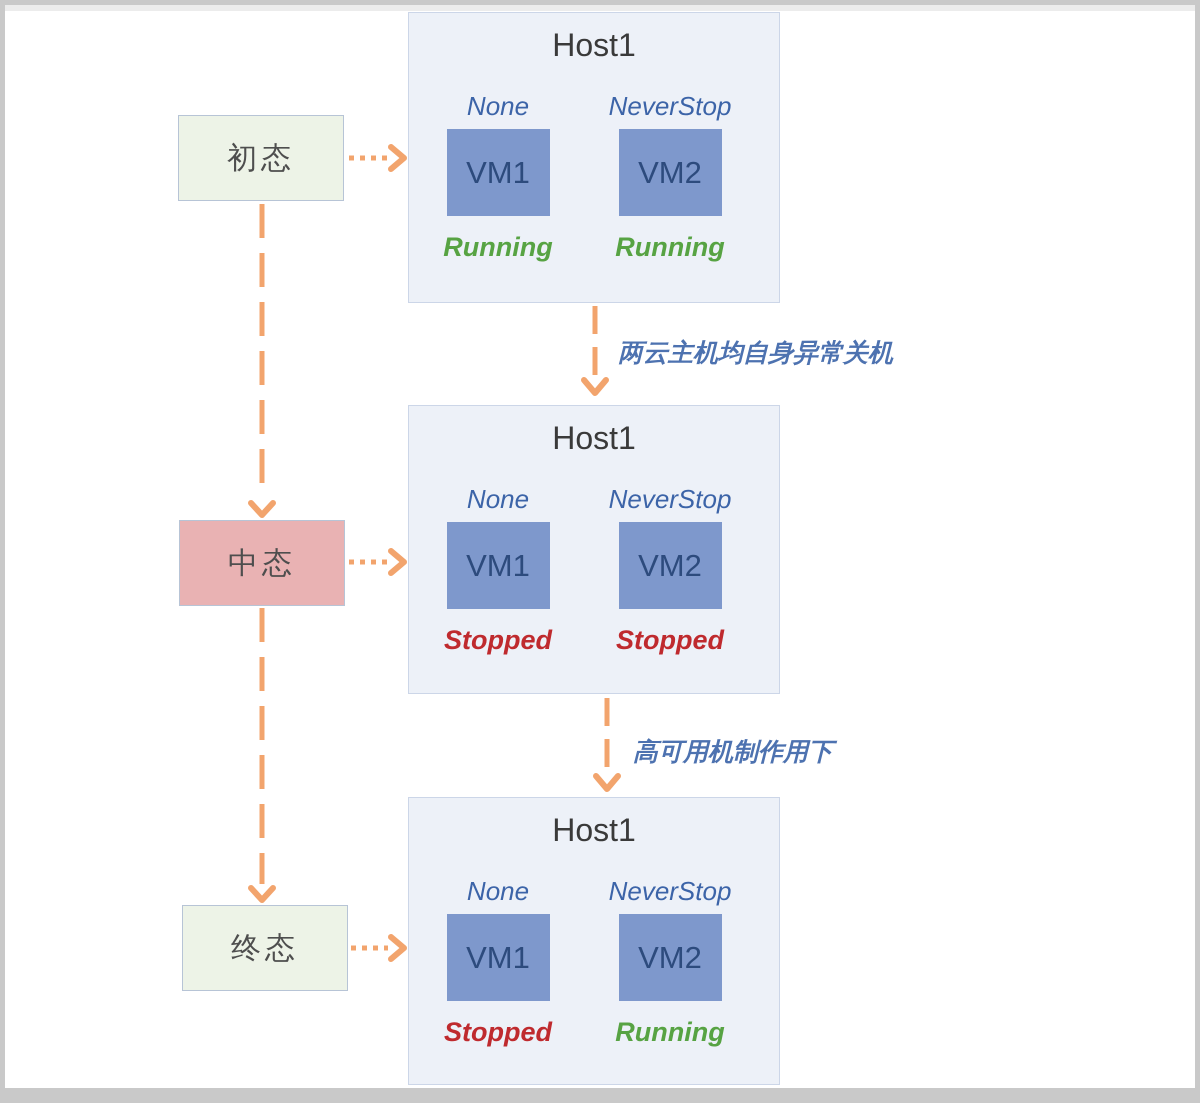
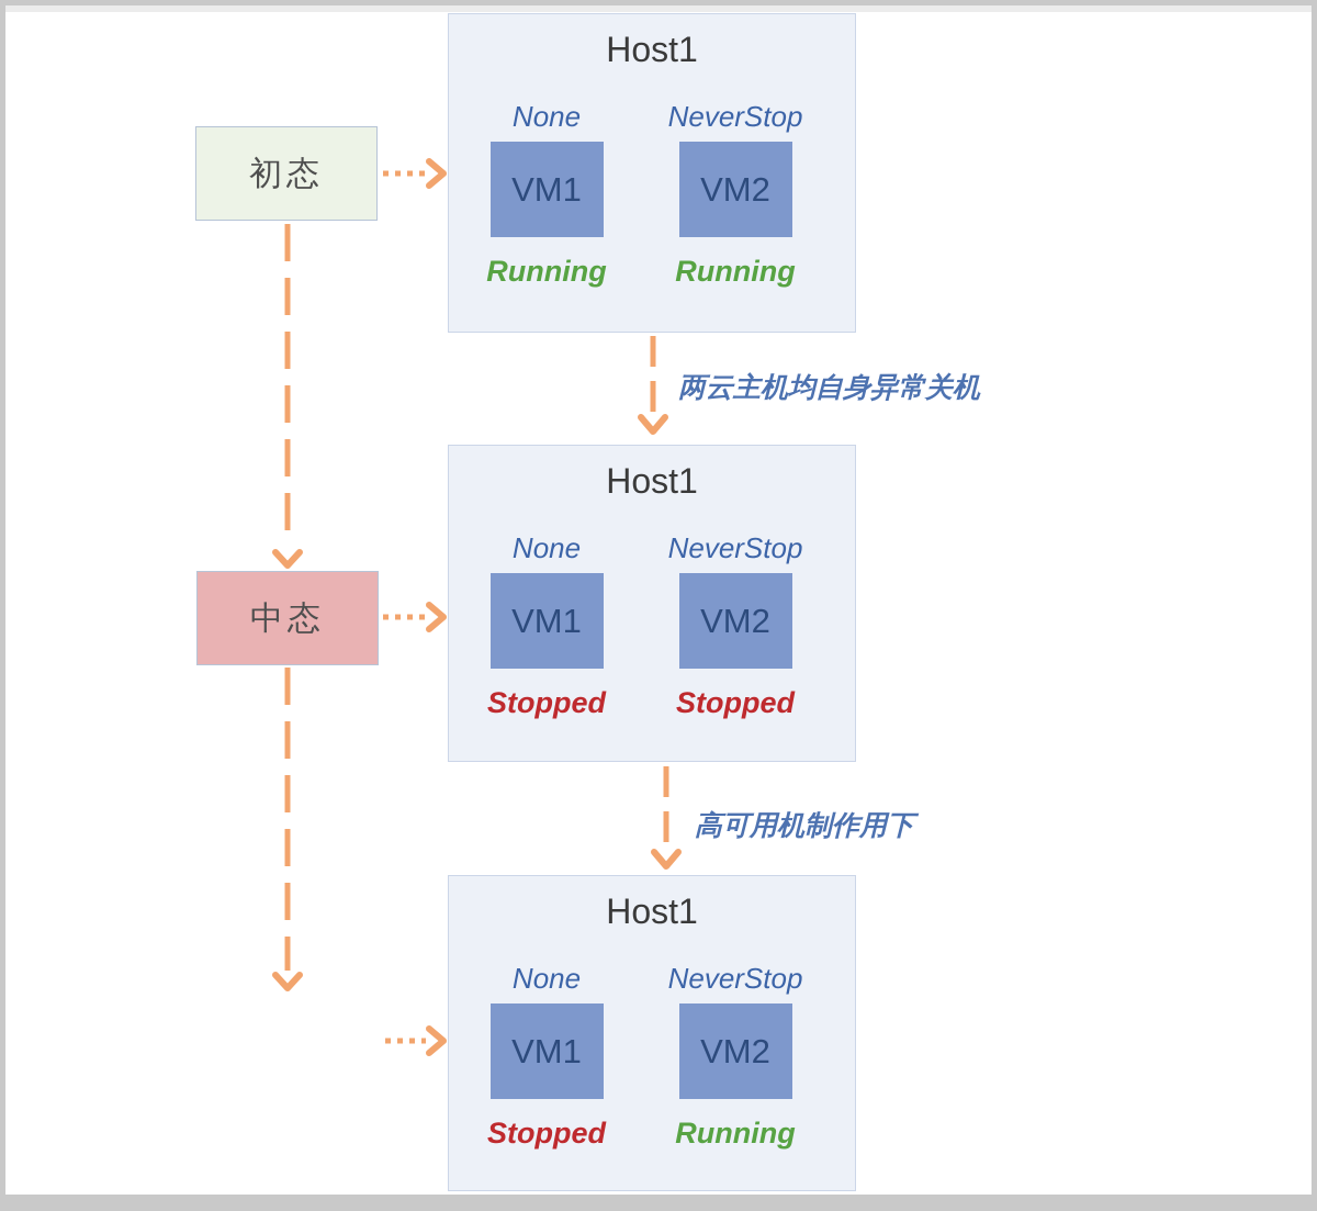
  初态
  中态
- 终态
  Host1
  None
  VM1
  Running
  NeverStop
  VM2
  Running
  两云主机均自身异常关机
  Host1
  None
  VM1
  Stopped
  NeverStop
  VM2
  Stopped
  高可用机制作用下
  Host1
  None
  VM1
  Stopped
  NeverStop
  VM2
  Running
